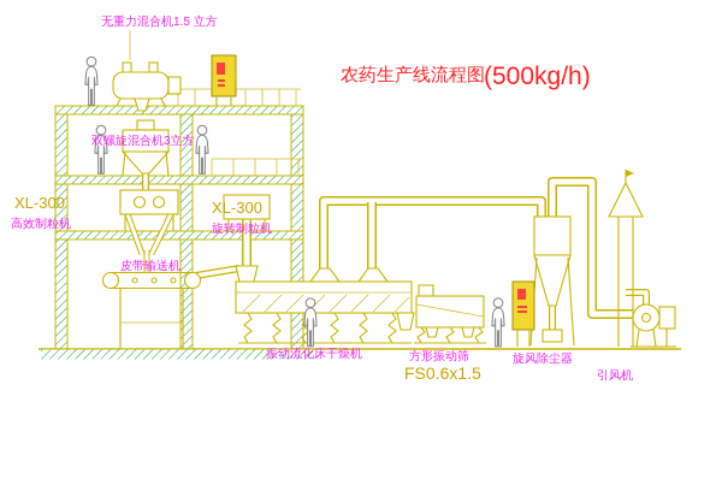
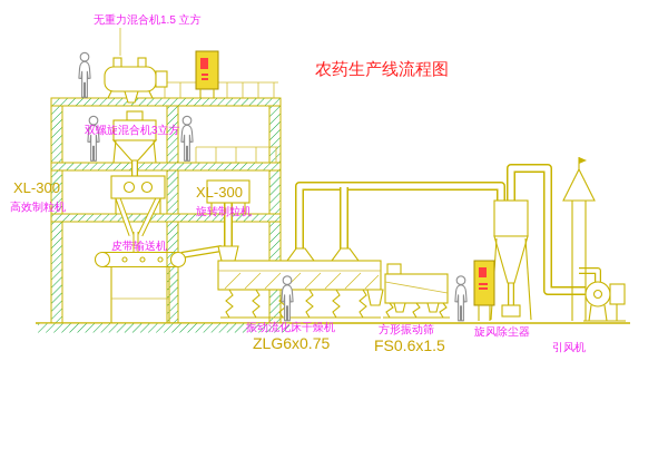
  无重力混合机1.5 立方
  农药生产线流程图
- (500kg/h)
  双螺旋混合机3立方
  XL-300
  高效制粒机
  XL-300
  旋转制粒机
  皮带输送机
  振动流化床干燥机
+ ZLG6x0.75
  方形振动筛
  FS0.6x1.5
  旋风除尘器
  引风机
